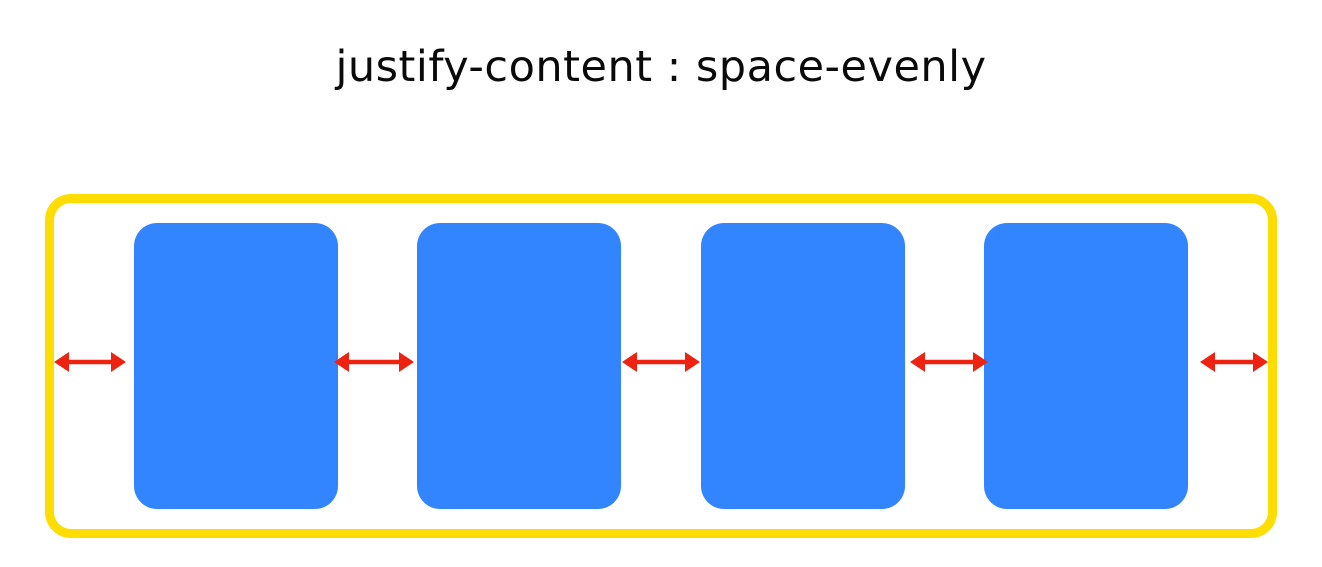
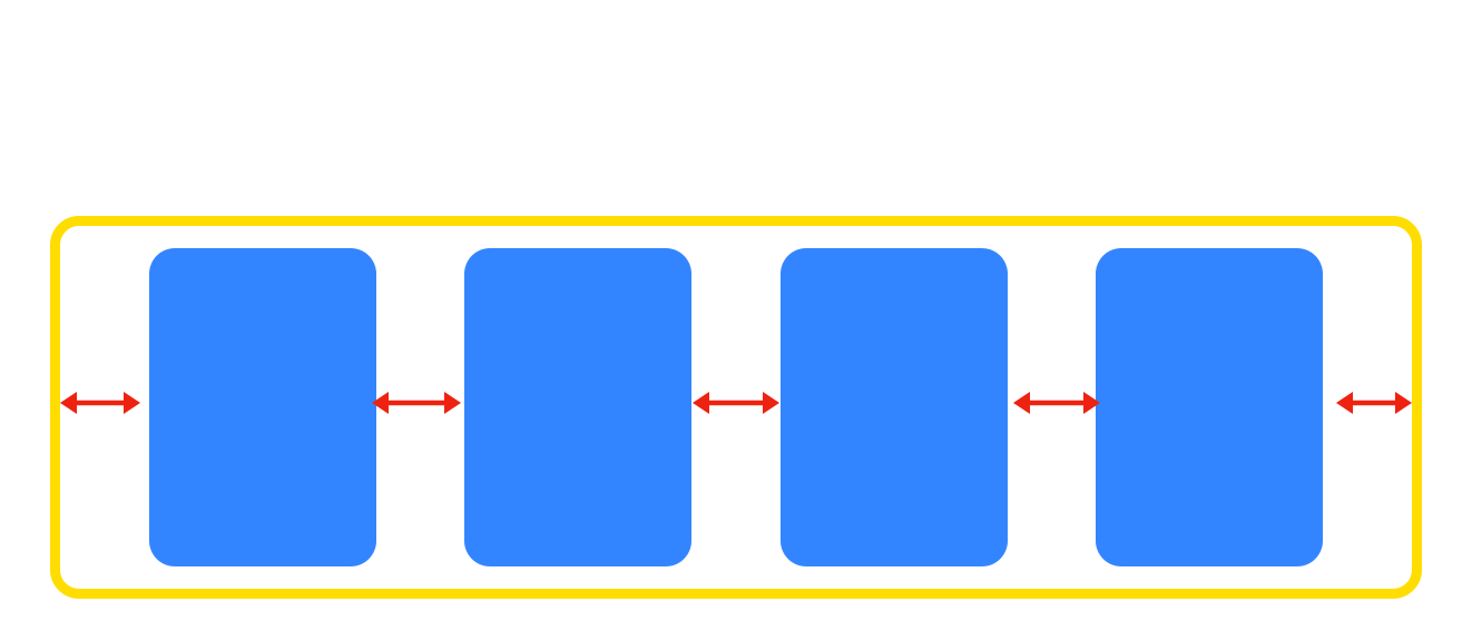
- justify-content : space-evenly
